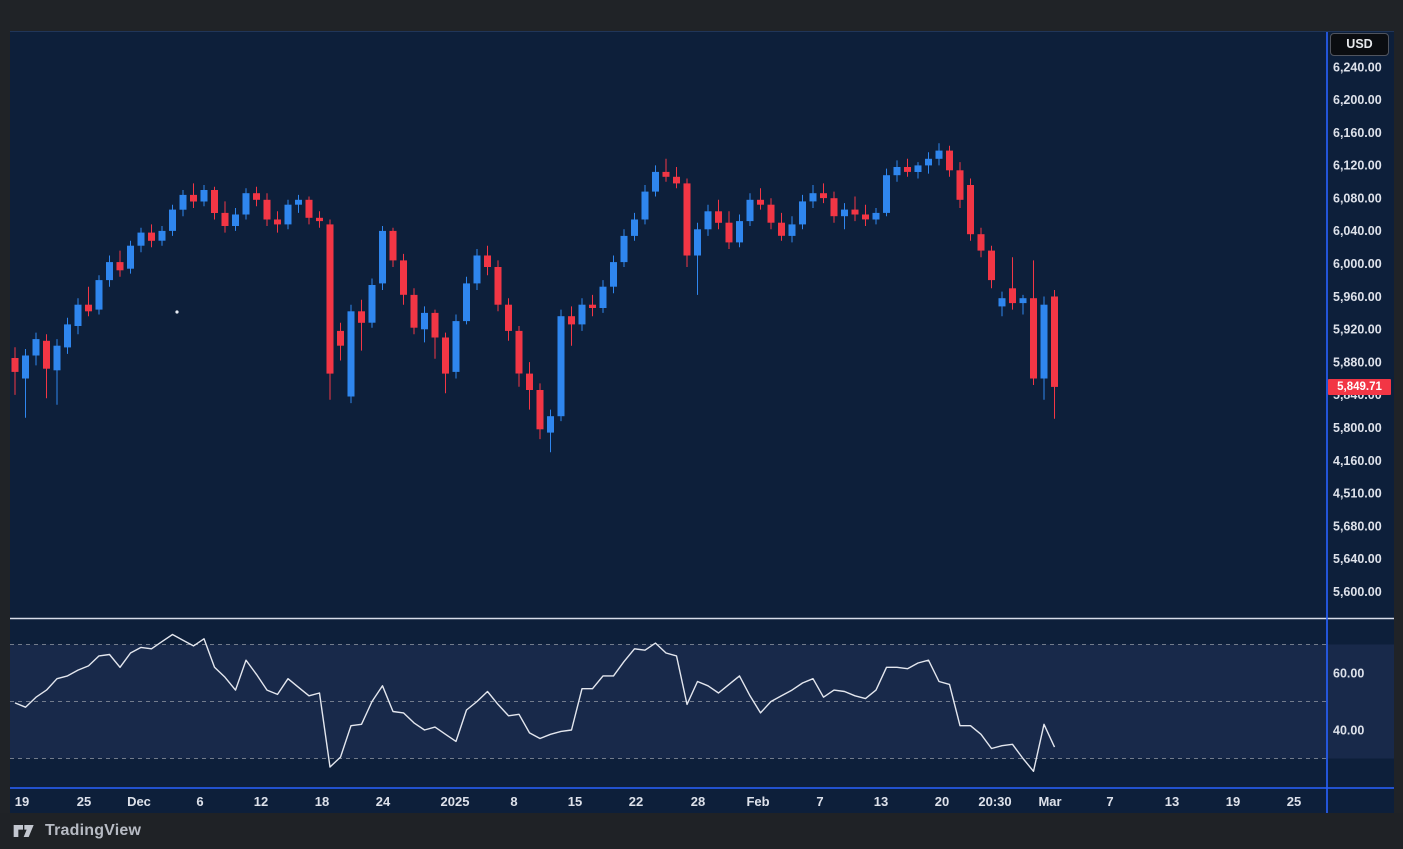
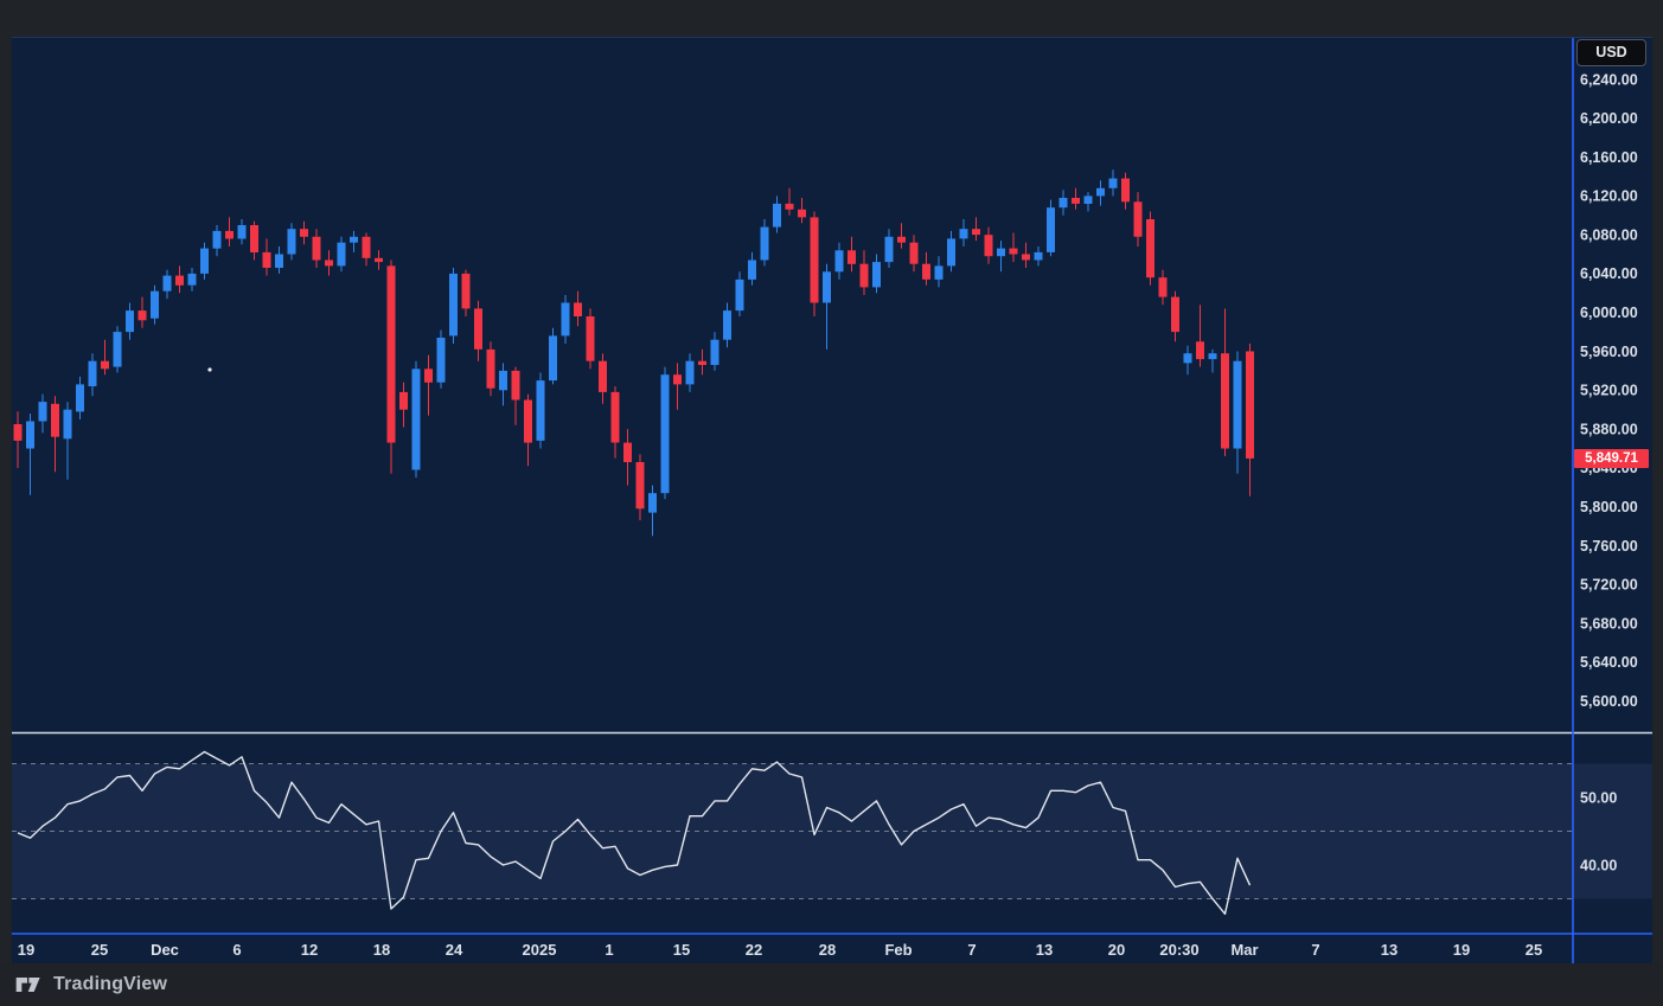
  6,240.00
  6,200.00
  6,160.00
  6,120.00
  6,080.00
  6,040.00
  6,000.00
  5,960.00
  5,920.00
  5,880.00
  5,840.00
  5,800.00
- 4,160.00
+ 5,760.00
- 4,510.00
+ 5,720.00
  5,680.00
  5,640.00
  5,600.00
- 60.00
+ 50.00
  40.00
  19
  25
  Dec
  6
  12
  18
  24
  2025
- 8
+ 1
  15
  22
  28
  Feb
  7
  13
  20
  20:30
  Mar
  7
  13
  19
  25
  USD
  5,849.71
  TradingView
